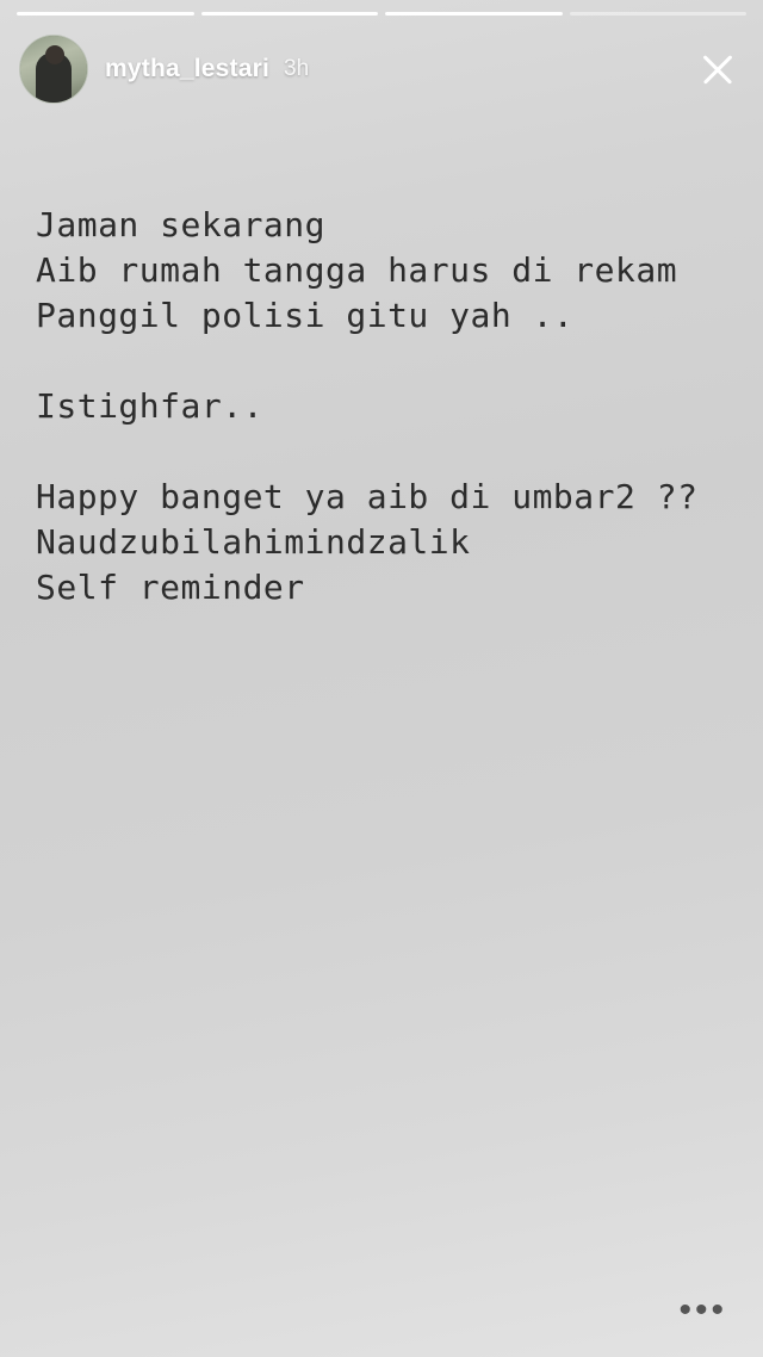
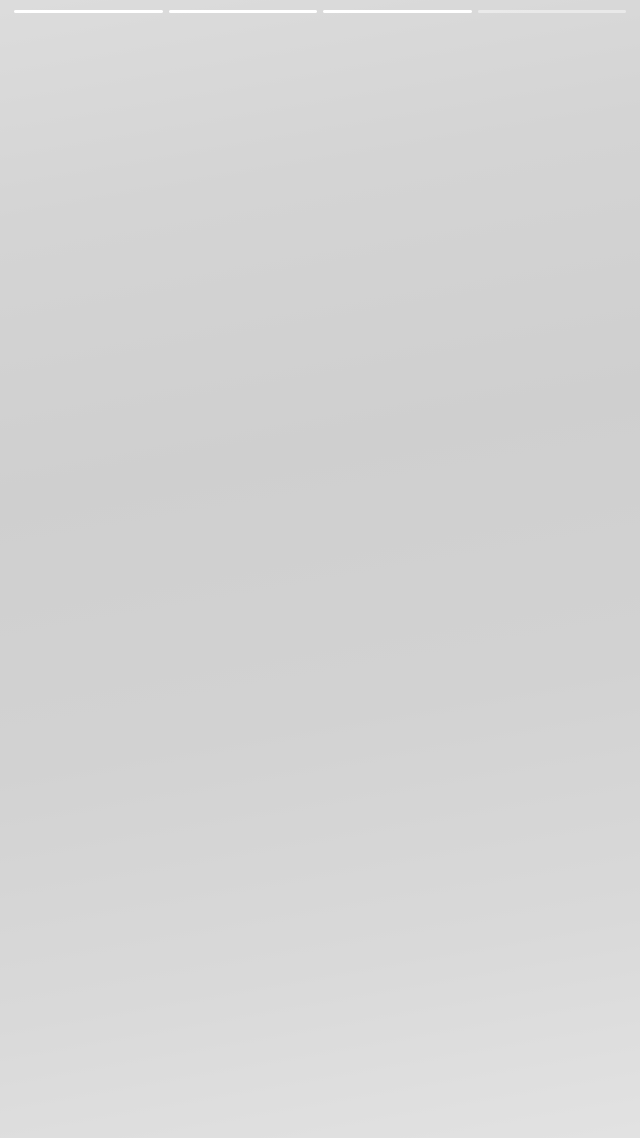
- mytha_lestari
- 3h
- Jaman sekarang
- Aib rumah tangga harus di rekam
- Panggil polisi gitu yah ..
- Istighfar..
- Happy banget ya aib di umbar2 ??
- Naudzubilahimindzalik
- Self reminder
- •••
